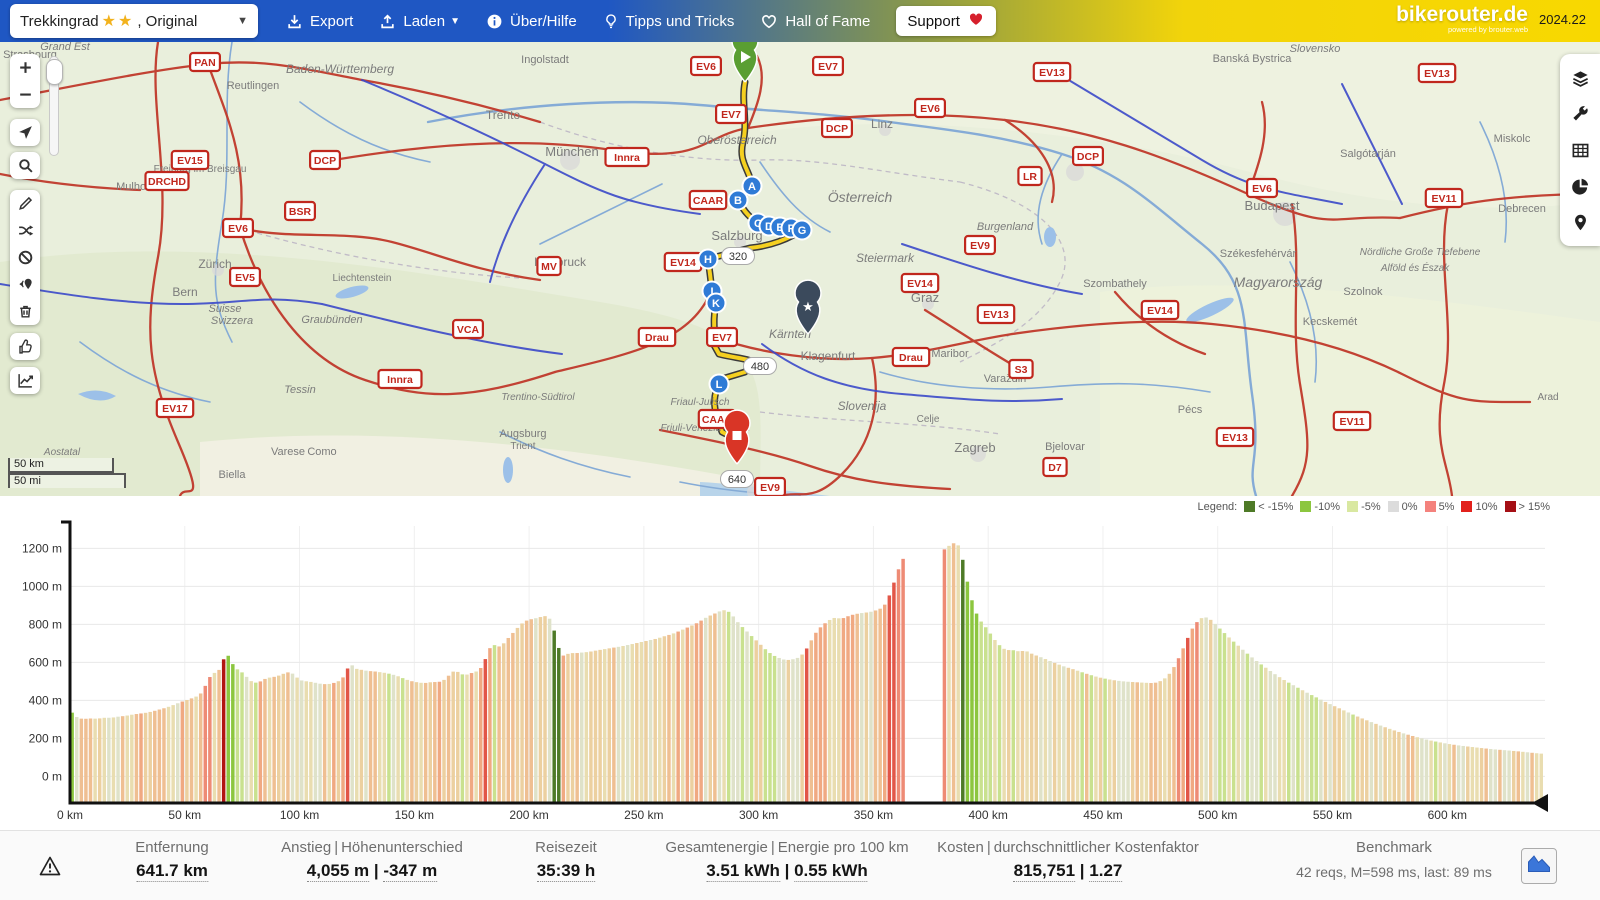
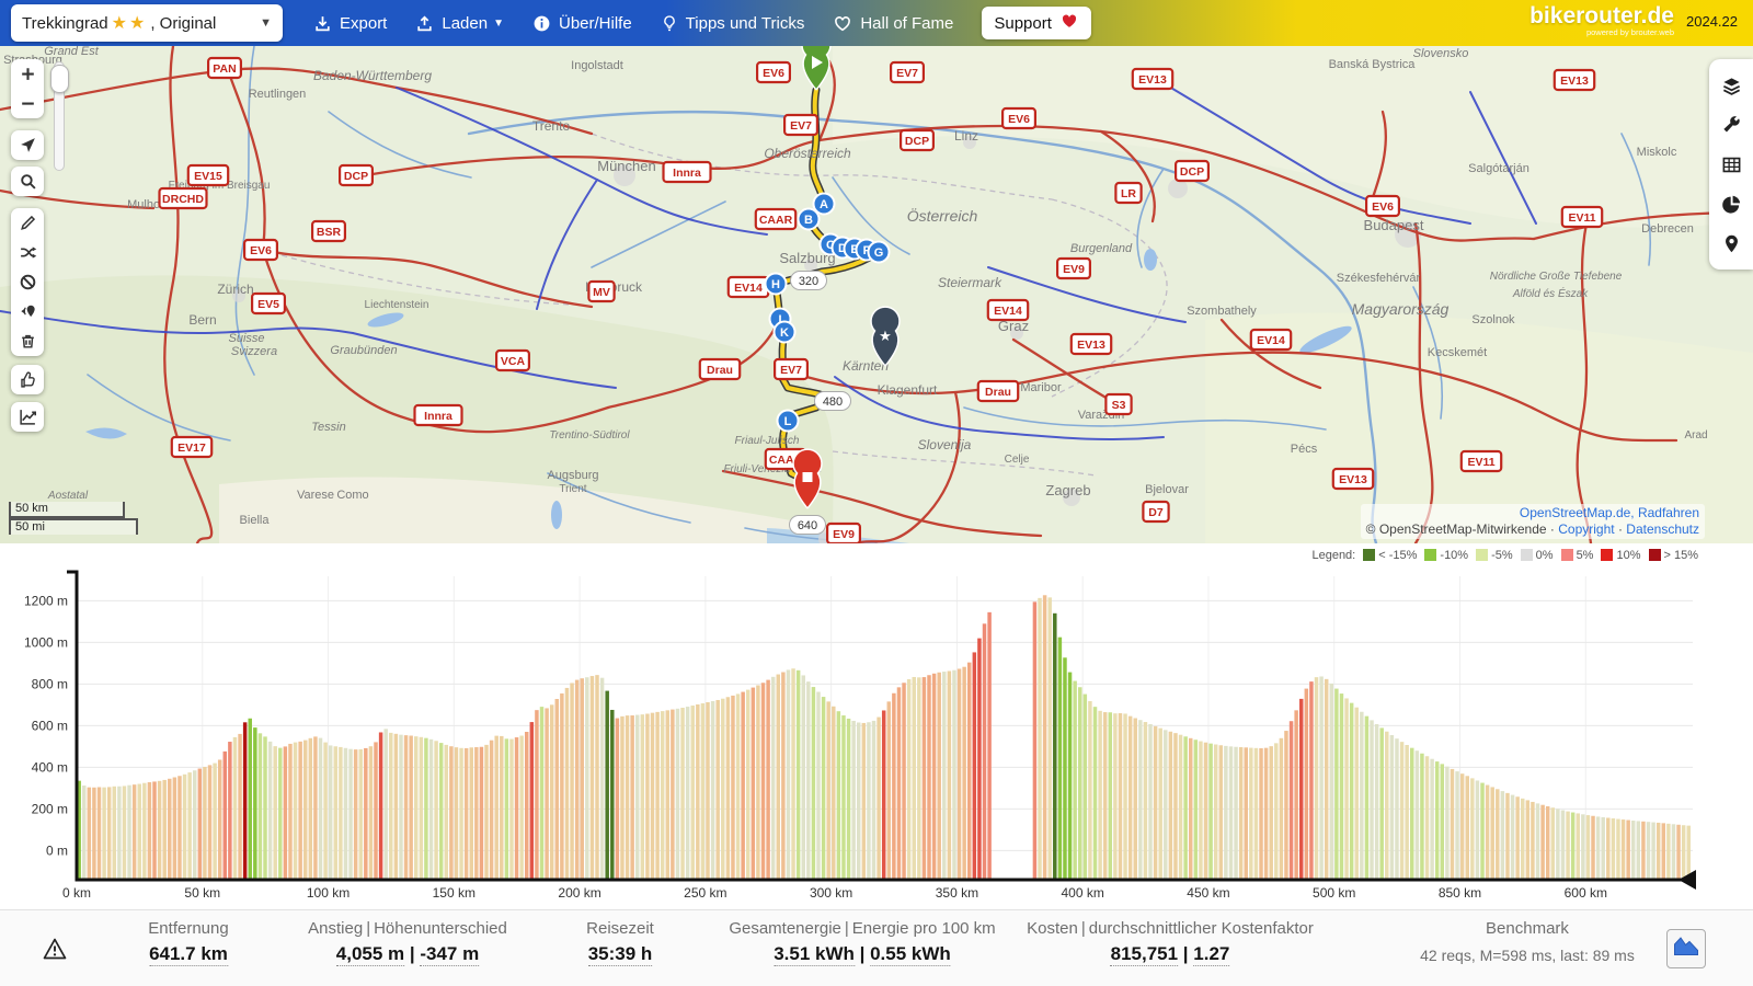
  Trekkingrad
  ★★
  , Original
  ▼
  Export
  Laden
  ▼
  Über/Hilfe
  Tipps und Tricks
  Hall of Fame
  Support
  bikerouter.de
  powered by brouter.web
  2024.22
  Grand Est
  Baden-Württemberg
  Reutlingen
  Ingolstadt
  Trento
  München
  Oberösterreich
  Linz
  Österreich
  Salzburg
  Steiermark
  Burgenland
  Graz
  Kärnte
  Klagenfurt
  Zürich
  Bern
  Suisse
  Svizzera
  Liechtenstein
  Graubünden
  Tessin
  Aostatal
  Biella
  Varese
  Como
  Trentino-Südtirol
  Augsburg
  Trient
  Friaul-Julisch
  Slovenija
  Celje
  Zagreb
  Bjelovar
  Maribor
  Szombathely
  Magyarország
  Budapest
  Székesfehérvár
  Salgótarján
  Banská Bystrica
  Slovensko
  Miskolc
  Szolnok
  Kecskemét
  Pécs
  Debrecen
  Nördliche Große Tiefebene
  Alföld és Észak
  Arad
  PAN
  EV6
  EV7
  EV13
  EV13
  DCP
  EV6
  EV15
  DCP
  EV7
  DRCHD
  Innra
  LR
  DCP
  BSR
  EV6
  CAAR
  EV14
  MV
  EV9
  EV6
  EV11
  EV5
  EV13
  EV14
  EV14
  VCA
  Drau
  Drau
  S3
  Innra
  EV17
  EV7
  EV11
  EV13
  D7
  CAA
  EV9
  320
  480
  640
  ★
  A
  B
  C
  D
  E
  F
  G
  H
  I
  K
  L
  50 km
  50 mi
+ OpenStreetMap.de, Radfahren
+ © OpenStreetMap-Mitwirkende · Copyright · Datenschutz
  Legend:
  < -15%
  -10%
  -5%
  0%
  5%
  10%
  > 15%
  0 km
  50 km
  100 km
  150 km
  200 km
  250 km
  300 km
  350 km
  400 km
  450 km
  500 km
- 550 km
+ 850 km
  600 km
  0 m
  200 m
  400 m
  600 m
  800 m
  1000 m
  1200 m
  Entfernung
  641.7 km
  Anstieg | Höhenunterschied
  4,055 m | -347 m
  Reisezeit
  35:39 h
  Gesamtenergie | Energie pro 100 km
  3.51 kWh | 0.55 kWh
  Kosten | durchschnittlicher Kostenfaktor
  815,751 | 1.27
  Benchmark
  42 reqs, M=598 ms, last: 89 ms
